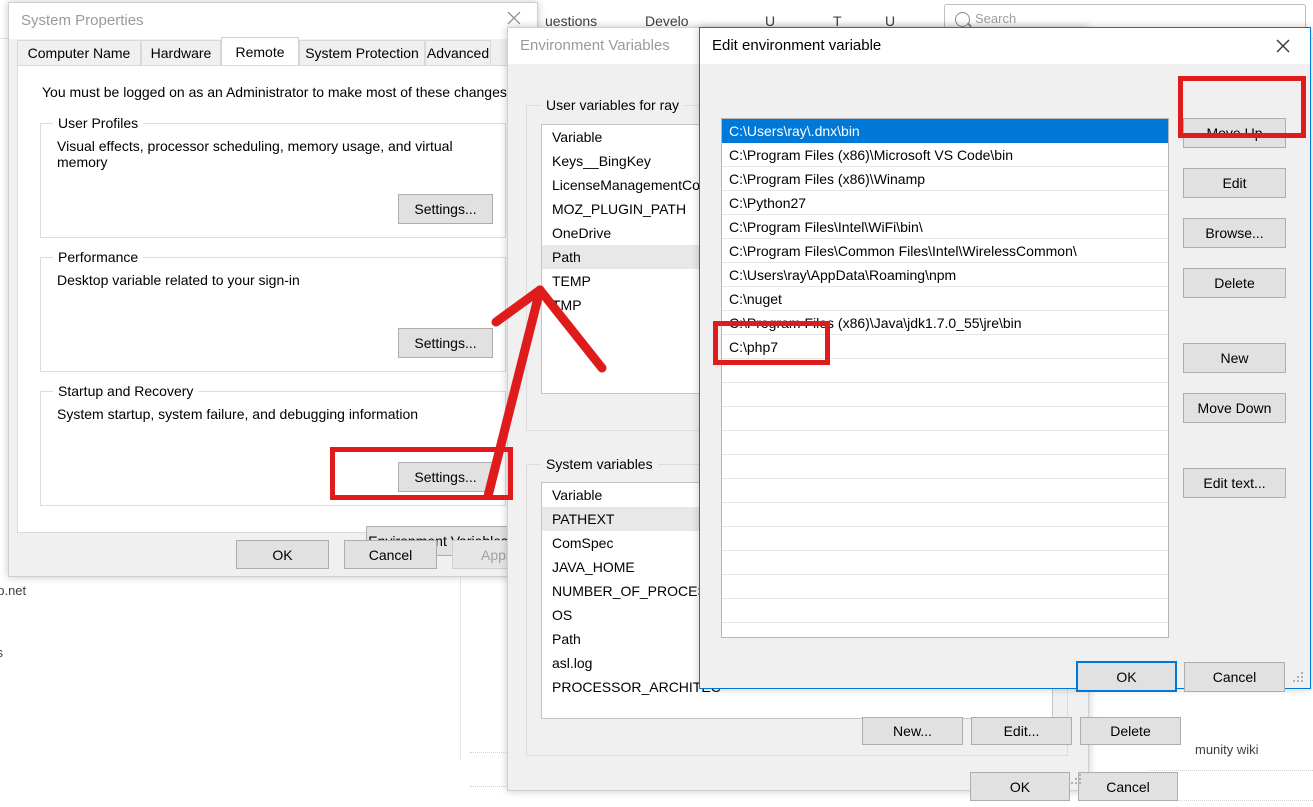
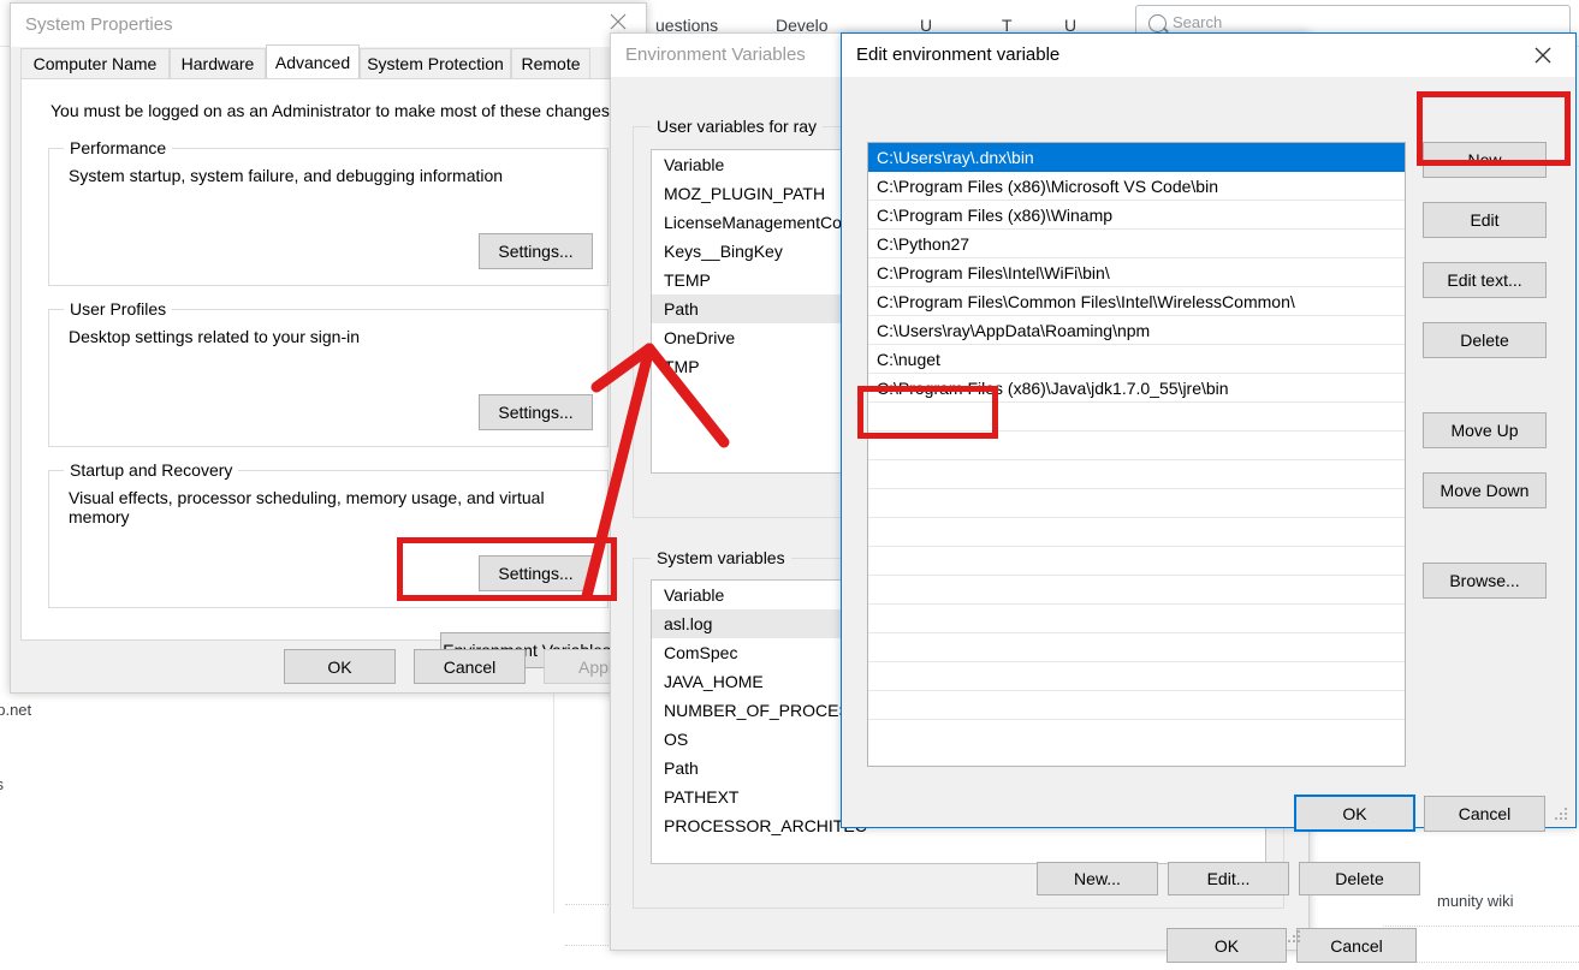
  uestions
  Develo
  U
  T
  U
  Search
  p.net
  munity wiki
  System Properties
  Computer Name
  Hardware
- Remote
+ Advanced
  System Protection
- Advanced
+ Remote
  You must be logged on as an Administrator to make most of these changes
- User Profiles
+ Performance
- Visual effects, processor scheduling, memory usage, and virtual memory
+ System startup, system failure, and debugging information
  Settings...
- Performance
+ User Profiles
- Desktop variable related to your sign-in
+ Desktop settings related to your sign-in
  Settings...
  Startup and Recovery
- System startup, system failure, and debugging information
+ Visual effects, processor scheduling, memory usage, and virtual memory
  Settings...
  OK
  Cancel
  Environment Variables
  User variables for ray
  Variable
- Keys__BingKey
+ MOZ_PLUGIN_PATH
  LicenseManagementCo
- MOZ_PLUGIN_PATH
+ Keys__BingKey
- OneDrive
+ TEMP
  Path
- TEMP
+ OneDrive
  System variables
  Variable
- PATHEXT
+ asl.log
  ComSpec
  JAVA_HOME
  NUMBER_OF_PROCE
  OS
  Path
- asl.log
+ PATHEXT
  PROCESSOR_ARCHIT
  New...
  Edit...
  Delete
  OK
  Cancel
  Edit environment variable
  C:\Users\ray\.dnx\bin
  C:\Program Files (x86)\Microsoft VS Code\bin
  C:\Program Files (x86)\Winamp
  C:\Python27
  C:\Program Files\Intel\WiFi\bin\
  C:\Program Files\Common Files\Intel\WirelessCommon\
  C:\Users\ray\AppData\Roaming\npm
  C:\nuget
  C:\Program Files (x86)\Java\jdk1.7.0_55\jre\bin
- C:\php7
- Move Up
+ New
  Edit
- Browse...
+ Edit text...
  Delete
- New
+ Move Up
  Move Down
- Edit text...
+ Browse...
  OK
  Cancel
